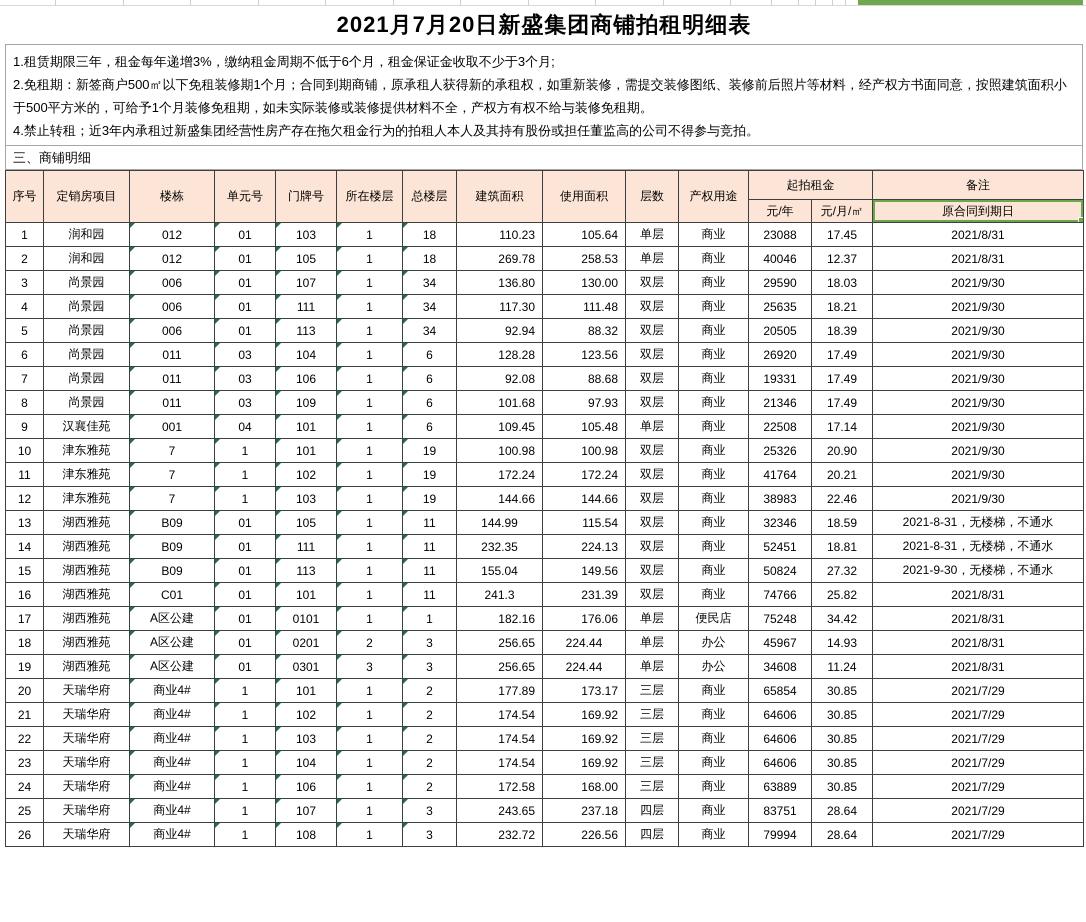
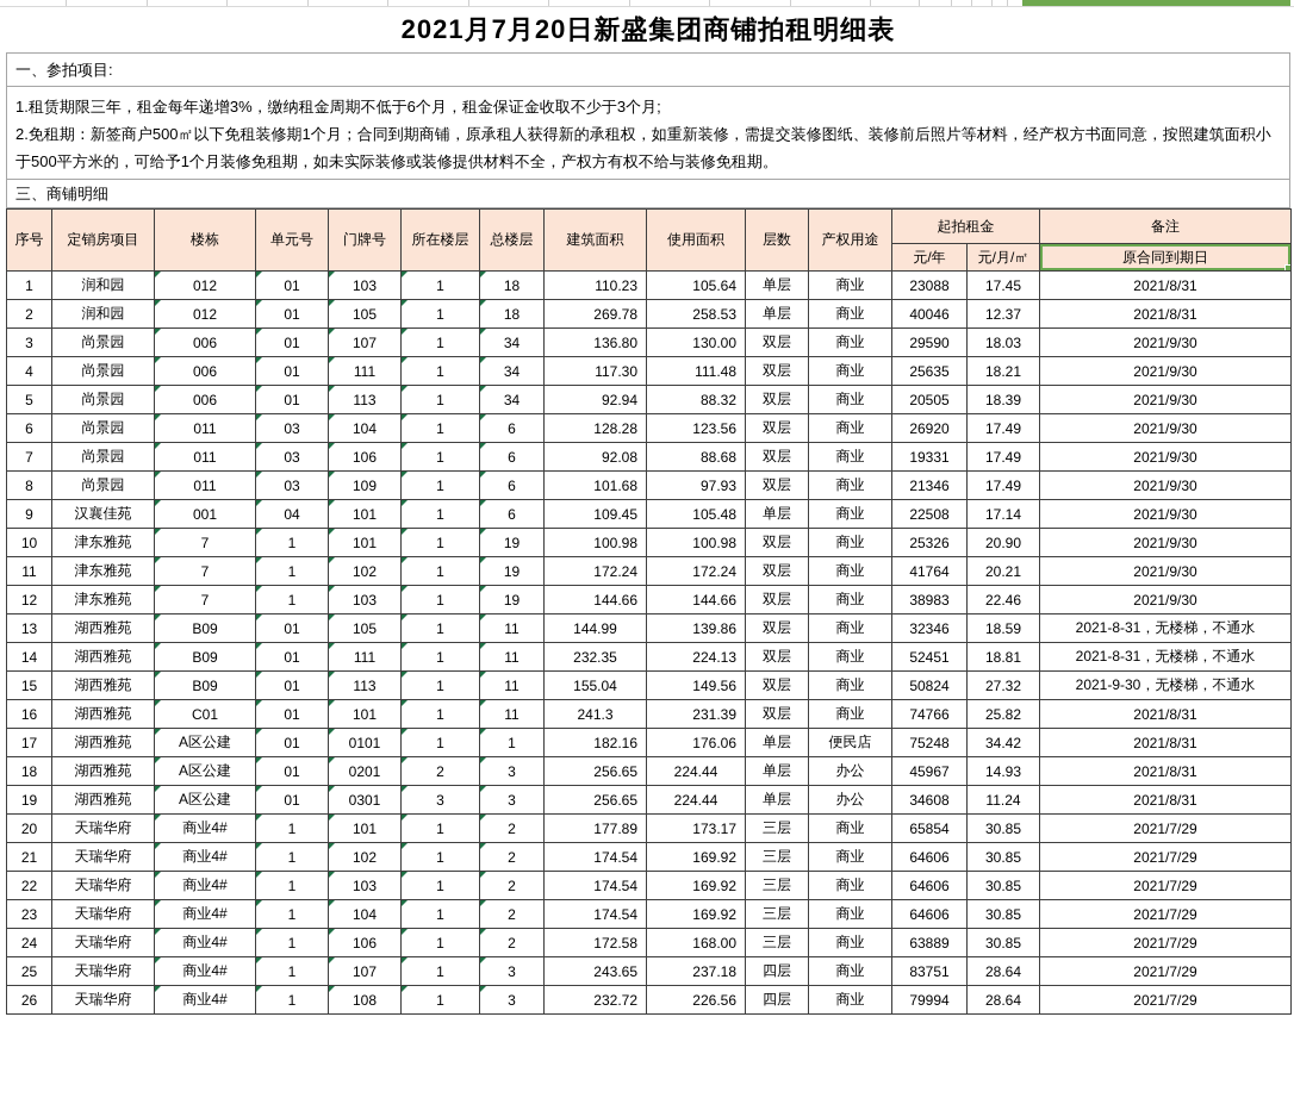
  2021月7月20日新盛集团商铺拍租明细表
+ 一、参拍项目:
  1.租赁期限三年，租金每年递增3%，缴纳租金周期不低于6个月，租金保证金收取不少于3个月;
  2.免租期：新签商户500㎡以下免租装修期1个月；合同到期商铺，原承租人获得新的承租权，如重新装修，需提交装修图纸、装修前后照片等材料，经产权方书面同意，按照建筑面积小于500平方米的，可给予1个月装修免租期，如未实际装修或装修提供材料不全，产权方有权不给与装修免租期。
- 4.禁止转租；近3年内承租过新盛集团经营性房产存在拖欠租金行为的拍租人本人及其持有股份或担任董监高的公司不得参与竞拍。
  三、商铺明细
  序号	定销房项目	楼栋	单元号	门牌号	所在楼层	总楼层	建筑面积	使用面积	层数	产权用途	起拍租金	备注
  元/年	元/月/㎡	原合同到期日
  1	润和园	012	01	103	1	18	110.23	105.64	单层	商业	23088	17.45	2021/8/31
  2	润和园	012	01	105	1	18	269.78	258.53	单层	商业	40046	12.37	2021/8/31
  3	尚景园	006	01	107	1	34	136.80	130.00	双层	商业	29590	18.03	2021/9/30
  4	尚景园	006	01	111	1	34	117.30	111.48	双层	商业	25635	18.21	2021/9/30
  5	尚景园	006	01	113	1	34	92.94	88.32	双层	商业	20505	18.39	2021/9/30
  6	尚景园	011	03	104	1	6	128.28	123.56	双层	商业	26920	17.49	2021/9/30
  7	尚景园	011	03	106	1	6	92.08	88.68	双层	商业	19331	17.49	2021/9/30
  8	尚景园	011	03	109	1	6	101.68	97.93	双层	商业	21346	17.49	2021/9/30
  9	汉襄佳苑	001	04	101	1	6	109.45	105.48	单层	商业	22508	17.14	2021/9/30
  10	津东雅苑	7	1	101	1	19	100.98	100.98	双层	商业	25326	20.90	2021/9/30
  11	津东雅苑	7	1	102	1	19	172.24	172.24	双层	商业	41764	20.21	2021/9/30
  12	津东雅苑	7	1	103	1	19	144.66	144.66	双层	商业	38983	22.46	2021/9/30
- 13	湖西雅苑	B09	01	105	1	11	144.99	115.54	双层	商业	32346	18.59	2021-8-31，无楼梯，不通水
+ 13	湖西雅苑	B09	01	105	1	11	144.99	139.86	双层	商业	32346	18.59	2021-8-31，无楼梯，不通水
  14	湖西雅苑	B09	01	111	1	11	232.35	224.13	双层	商业	52451	18.81	2021-8-31，无楼梯，不通水
  15	湖西雅苑	B09	01	113	1	11	155.04	149.56	双层	商业	50824	27.32	2021-9-30，无楼梯，不通水
  16	湖西雅苑	C01	01	101	1	11	241.3	231.39	双层	商业	74766	25.82	2021/8/31
  17	湖西雅苑	A区公建	01	0101	1	1	182.16	176.06	单层	便民店	75248	34.42	2021/8/31
  18	湖西雅苑	A区公建	01	0201	2	3	256.65	224.44	单层	办公	45967	14.93	2021/8/31
  19	湖西雅苑	A区公建	01	0301	3	3	256.65	224.44	单层	办公	34608	11.24	2021/8/31
  20	天瑞华府	商业4#	1	101	1	2	177.89	173.17	三层	商业	65854	30.85	2021/7/29
  21	天瑞华府	商业4#	1	102	1	2	174.54	169.92	三层	商业	64606	30.85	2021/7/29
  22	天瑞华府	商业4#	1	103	1	2	174.54	169.92	三层	商业	64606	30.85	2021/7/29
  23	天瑞华府	商业4#	1	104	1	2	174.54	169.92	三层	商业	64606	30.85	2021/7/29
  24	天瑞华府	商业4#	1	106	1	2	172.58	168.00	三层	商业	63889	30.85	2021/7/29
  25	天瑞华府	商业4#	1	107	1	3	243.65	237.18	四层	商业	83751	28.64	2021/7/29
  26	天瑞华府	商业4#	1	108	1	3	232.72	226.56	四层	商业	79994	28.64	2021/7/29
